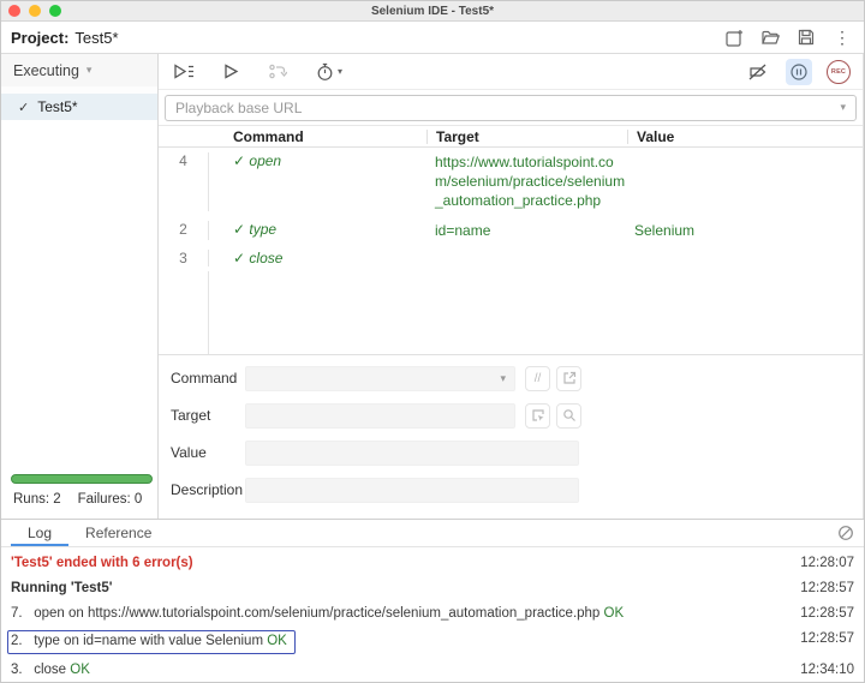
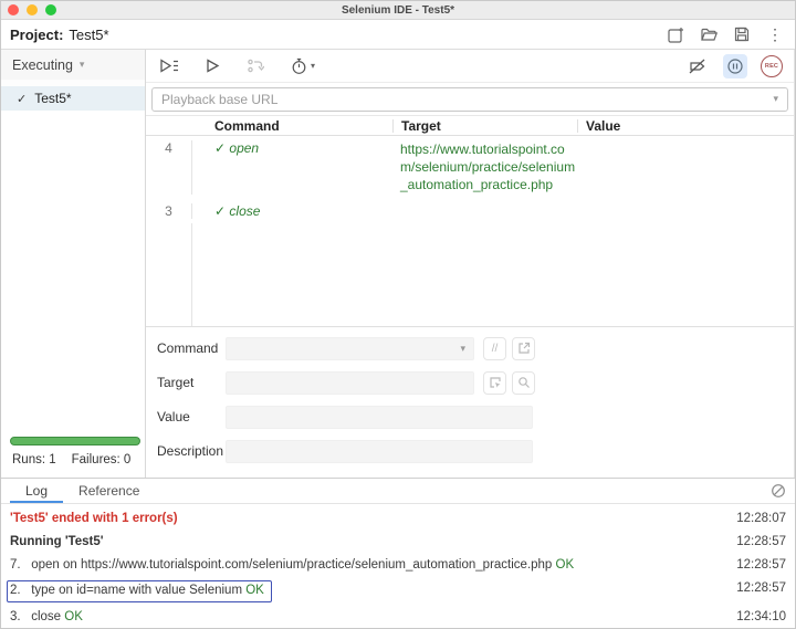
  Selenium IDE - Test5*
  Project:
  Test5*
  ⋮
  Executing
  ▾
  ✓
  Test5*
- Runs: 2
+ Runs: 1
  Failures: 0
  ▾
  Playback base URL
  ▾
  Command
  Target
  Value
  4
  ✓ open
  https://www.tutorialspoint.com/selenium/practice/selenium_automation_practice.php
- 2
- ✓ type
- id=name
- Selenium
  3
  ✓ close
  Command
  ▾
  //
  Target
  Value
  Description
  Log
  Reference
- 'Test5' ended with 6 error(s)
+ 'Test5' ended with 1 error(s)
  12:28:07
  Running 'Test5'
  12:28:57
  7. open on https://www.tutorialspoint.com/selenium/practice/selenium_automation_practice.php OK
  12:28:57
  2. type on id=name with value Selenium OK
  12:28:57
  3. close OK
  12:34:10
